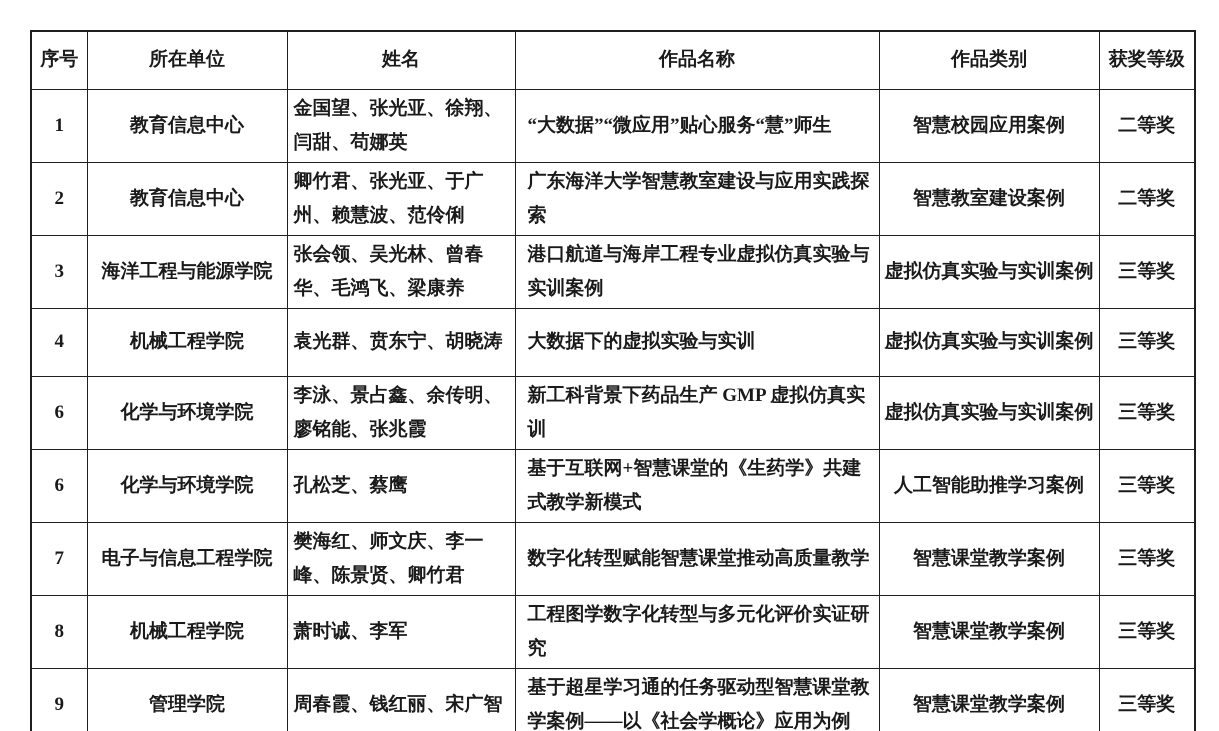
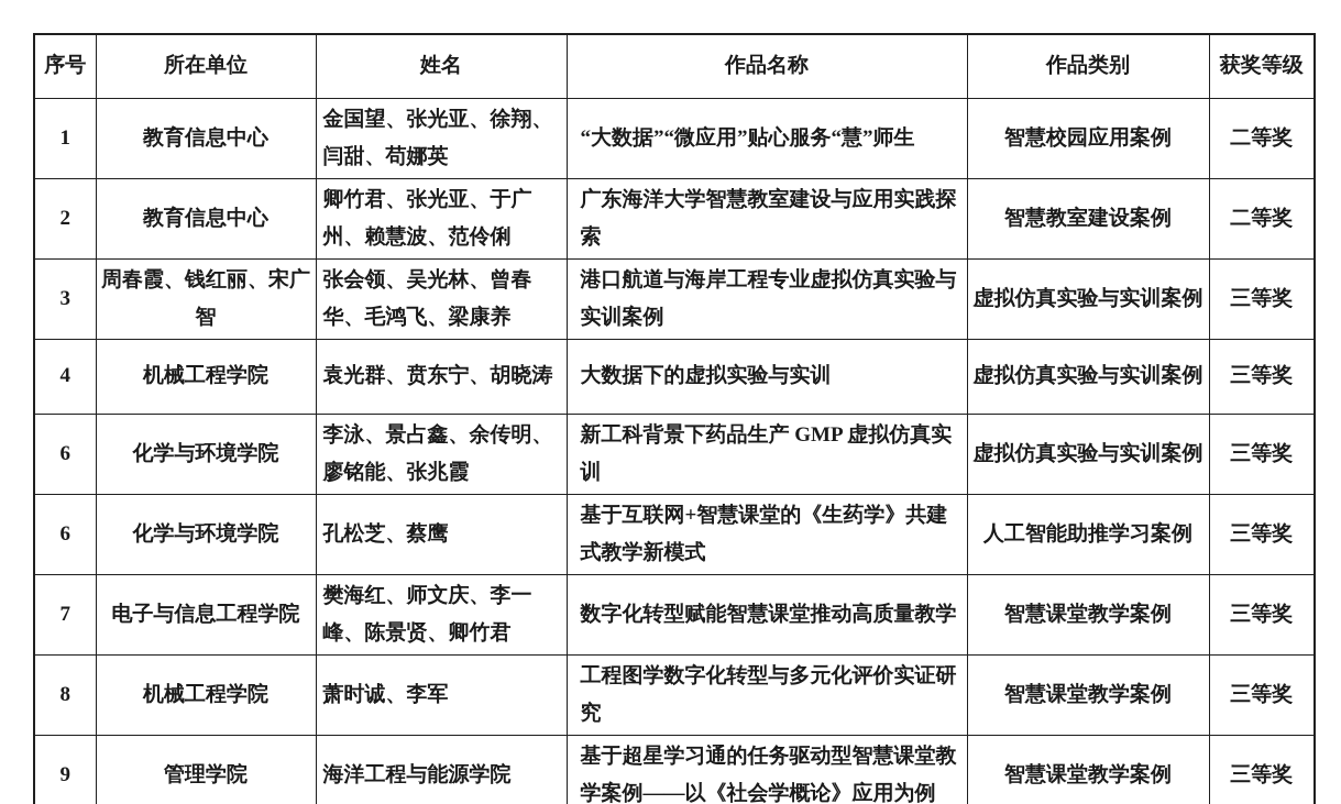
  序号	所在单位	姓名	作品名称	作品类别	获奖等级
  1	教育信息中心	金国望、张光亚、徐翔、闫甜、苟娜英	“大数据”“微应用”贴心服务“慧”师生	智慧校园应用案例	二等奖
  2	教育信息中心	卿竹君、张光亚、于广州、赖慧波、范伶俐	广东海洋大学智慧教室建设与应用实践探索	智慧教室建设案例	二等奖
- 3	海洋工程与能源学院	张会领、吴光林、曾春华、毛鸿飞、梁康养	港口航道与海岸工程专业虚拟仿真实验与实训案例	虚拟仿真实验与实训案例	三等奖
+ 3	周春霞、钱红丽、宋广智	张会领、吴光林、曾春华、毛鸿飞、梁康养	港口航道与海岸工程专业虚拟仿真实验与实训案例	虚拟仿真实验与实训案例	三等奖
  4	机械工程学院	袁光群、贲东宁、胡晓涛	大数据下的虚拟实验与实训	虚拟仿真实验与实训案例	三等奖
  6	化学与环境学院	李泳、景占鑫、余传明、廖铭能、张兆霞	新工科背景下药品生产 GMP 虚拟仿真实训	虚拟仿真实验与实训案例	三等奖
  6	化学与环境学院	孔松芝、蔡鹰	基于互联网+智慧课堂的《生药学》共建式教学新模式	人工智能助推学习案例	三等奖
  7	电子与信息工程学院	樊海红、师文庆、李一峰、陈景贤、卿竹君	数字化转型赋能智慧课堂推动高质量教学	智慧课堂教学案例	三等奖
  8	机械工程学院	萧时诚、李军	工程图学数字化转型与多元化评价实证研究	智慧课堂教学案例	三等奖
- 9	管理学院	周春霞、钱红丽、宋广智	基于超星学习通的任务驱动型智慧课堂教学案例——以《社会学概论》应用为例	智慧课堂教学案例	三等奖
+ 9	管理学院	海洋工程与能源学院	基于超星学习通的任务驱动型智慧课堂教学案例——以《社会学概论》应用为例	智慧课堂教学案例	三等奖
